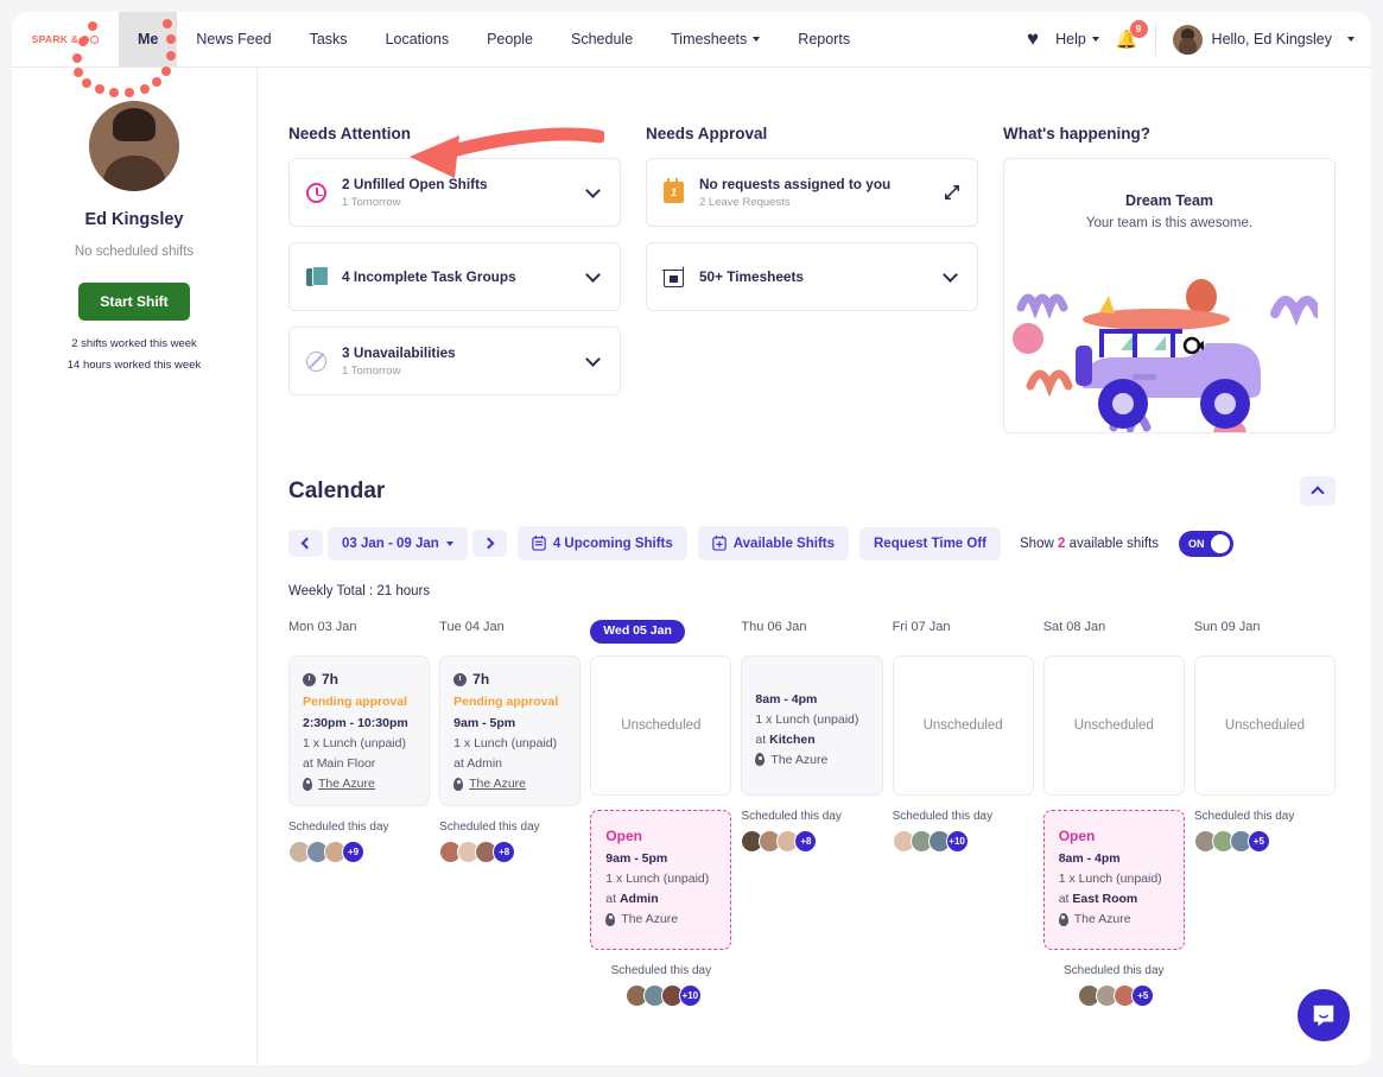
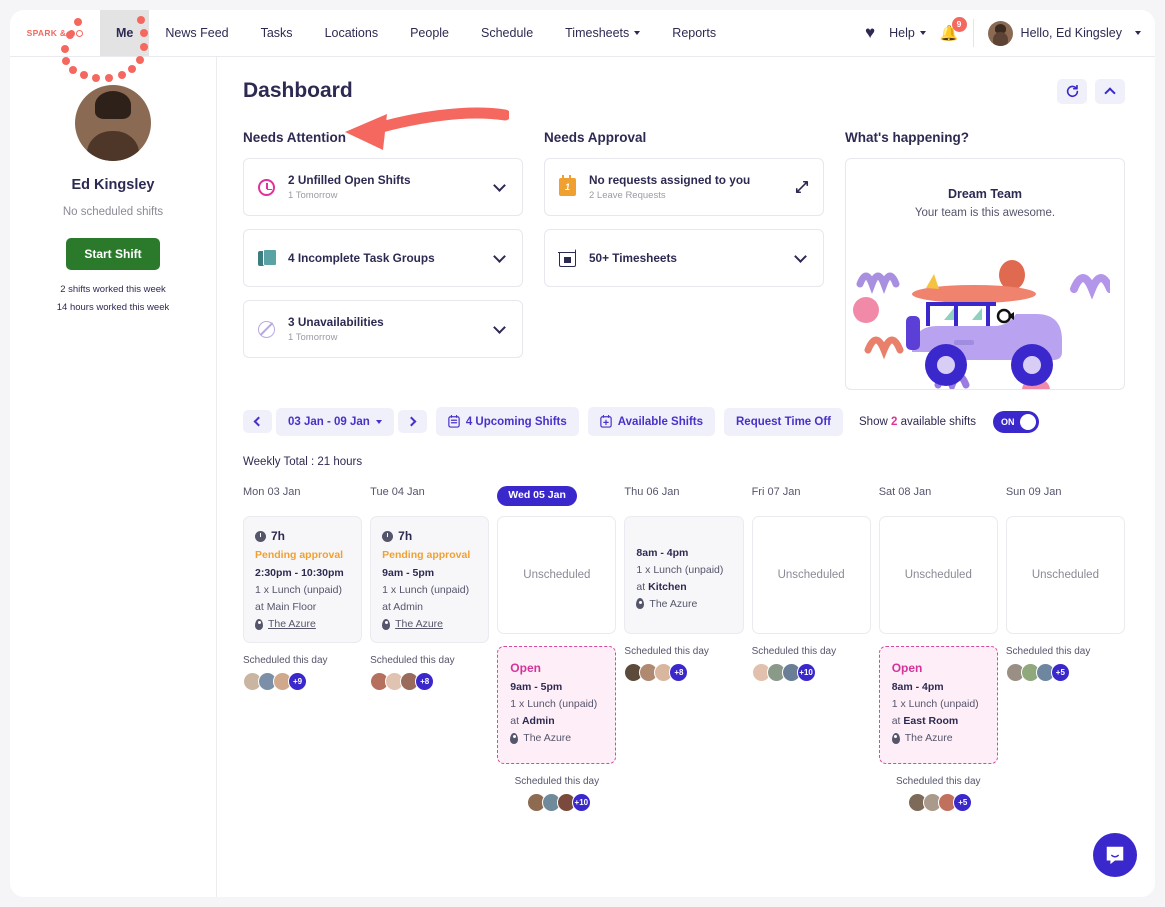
  SPARK &
  Me
  News Feed
  Tasks
  Locations
  People
  Schedule
  Timesheets
  Reports
  ♥
  Help
  🔔
  9
  Hello, Ed Kingsley
  Ed Kingsley
  No scheduled shifts
  Start Shift
  2 shifts worked this week
  14 hours worked this week
+ Dashboard
  Needs Attention
  2 Unfilled Open Shifts
  1 Tomorrow
  4 Incomplete Task Groups
  3 Unavailabilities
  1 Tomorrow
  Needs Approval
  No requests assigned to you
  2 Leave Requests
  50+ Timesheets
  What's happening?
  Dream Team
  Your team is this awesome.
- Calendar
  03 Jan - 09 Jan
  4 Upcoming Shifts
  Available Shifts
  Request Time Off
  Show 2 available shifts
  ON
  Weekly Total : 21 hours
  Mon 03 Jan
  7h
  Pending approval
  2:30pm - 10:30pm
  1 x Lunch (unpaid)
  at Main Floor
  The Azure
  Scheduled this day
  +9
  Tue 04 Jan
  7h
  Pending approval
  9am - 5pm
  1 x Lunch (unpaid)
  at Admin
  The Azure
  Scheduled this day
  +8
  Wed 05 Jan
  Unscheduled
  Open
  9am - 5pm
  1 x Lunch (unpaid)
  at Admin
  The Azure
  Scheduled this day
  +10
  Thu 06 Jan
  8am - 4pm
  1 x Lunch (unpaid)
  at Kitchen
  The Azure
  Scheduled this day
  +8
  Fri 07 Jan
  Unscheduled
  Scheduled this day
  +10
  Sat 08 Jan
  Unscheduled
  Open
  8am - 4pm
  1 x Lunch (unpaid)
  at East Room
  The Azure
  Scheduled this day
  +5
  Sun 09 Jan
  Unscheduled
  Scheduled this day
  +5
